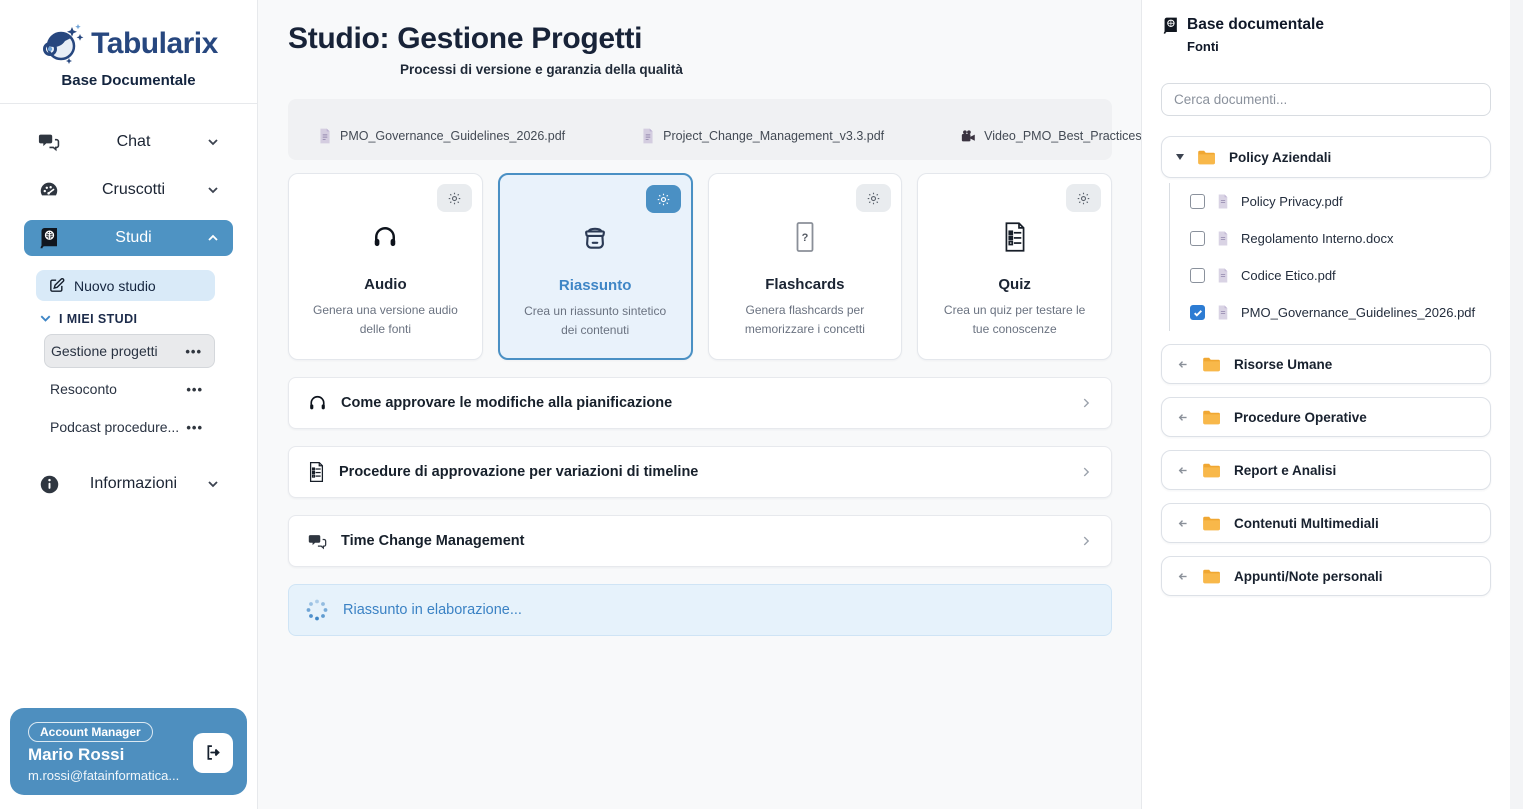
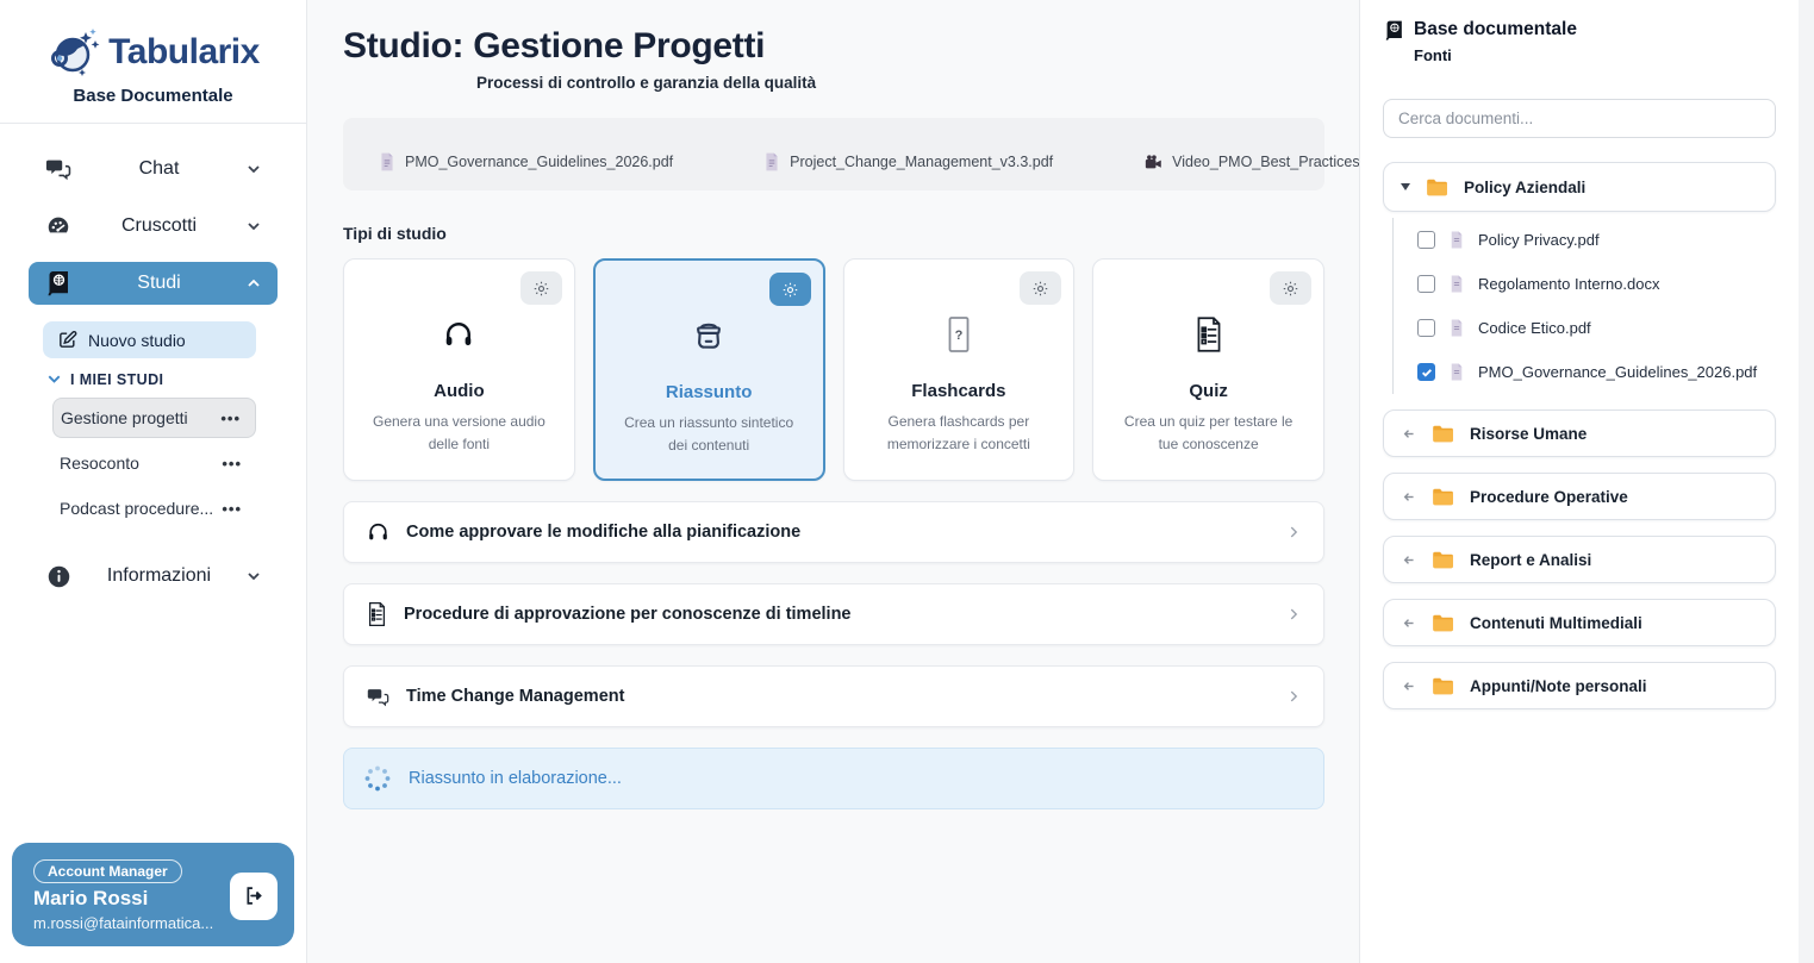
  Tabularix
  Base Documentale
  Chat
  Cruscotti
  Studi
  Nuovo studio
  I MIEI STUDI
  Gestione progetti
  •••
  Resoconto
  •••
  Podcast procedure...
  •••
  Informazioni
  Account Manager
  Mario Rossi
  m.rossi@fatainformatica...
  Studio: Gestione Progetti
- Processi di versione e garanzia della qualità
+ Processi di controllo e garanzia della qualità
  PMO_Governance_Guidelines_2026.pdf
  Project_Change_Management_v3.3.pdf
  Video_PMO_Best_Practices
+ Tipi di studio
  Audio
  Genera una versione audio delle fonti
  Riassunto
  Crea un riassunto sintetico dei contenuti
  ?
  Flashcards
  Genera flashcards per memorizzare i concetti
  Quiz
  Crea un quiz per testare le tue conoscenze
  Come approvare le modifiche alla pianificazione
- Procedure di approvazione per variazioni di timeline
+ Procedure di approvazione per conoscenze di timeline
  Time Change Management
  Riassunto in elaborazione...
  Base documentale
  Fonti
  Cerca documenti...
  Policy Aziendali
  Policy Privacy.pdf
  Regolamento Interno.docx
  Codice Etico.pdf
  PMO_Governance_Guidelines_2026.pdf
  Risorse Umane
  Procedure Operative
  Report e Analisi
  Contenuti Multimediali
  Appunti/Note personali
